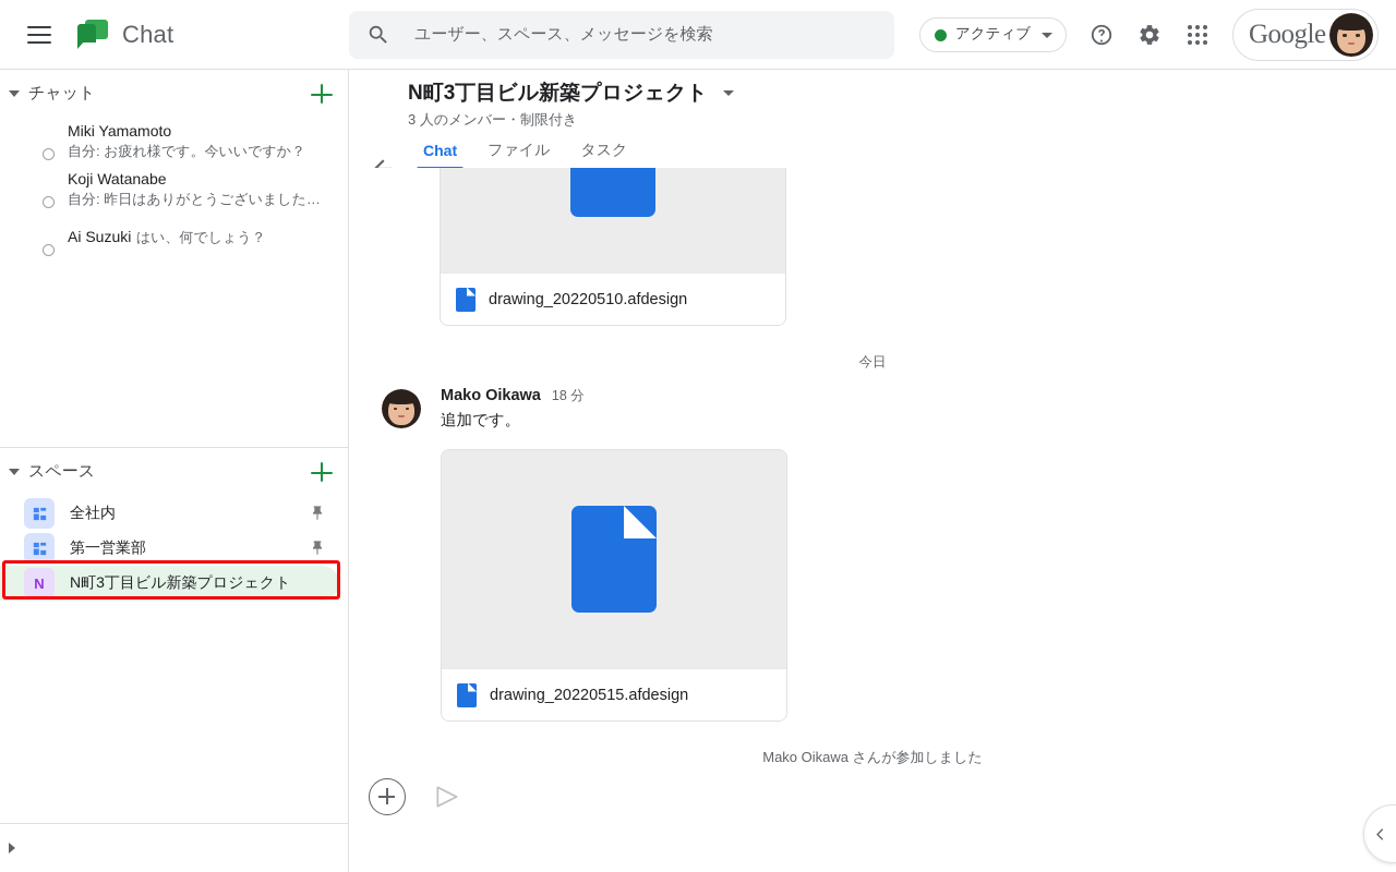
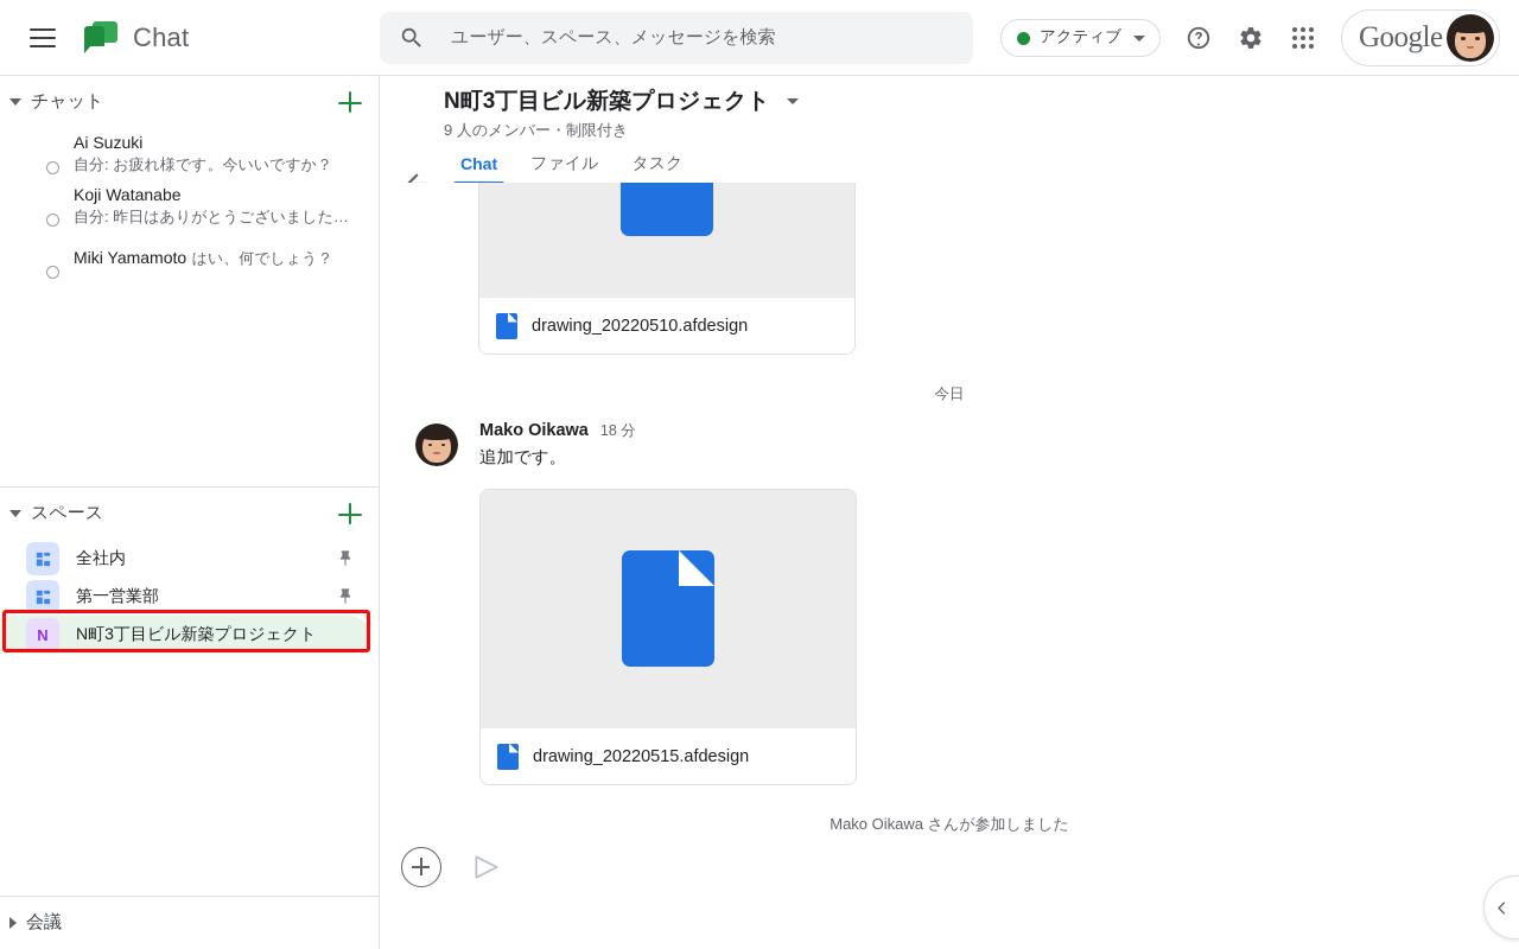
  Chat
  ユーザー、スペース、メッセージを検索
  アクティブ
  Google
  チャット
- Miki Yamamoto 自分: お疲れ様です。今いいですか？
+ Ai Suzuki 自分: お疲れ様です。今いいですか？
  Koji Watanabe 自分: 昨日はありがとうございました…
- Ai Suzuki はい、何でしょう？
+ Miki Yamamoto はい、何でしょう？
  スペース
  全社内
  第一営業部
  N
  N町3丁目ビル新築プロジェクト
+ 会議
  N町3丁目ビル新築プロジェクト
- 3 人のメンバー・制限付き
+ 9 人のメンバー・制限付き
  Chat
  ファイル
  タスク
  drawing_20220510.afdesign
  今日
  Mako Oikawa
  18 分
  追加です。
  drawing_20220515.afdesign
  Mako Oikawa さんが参加しました
